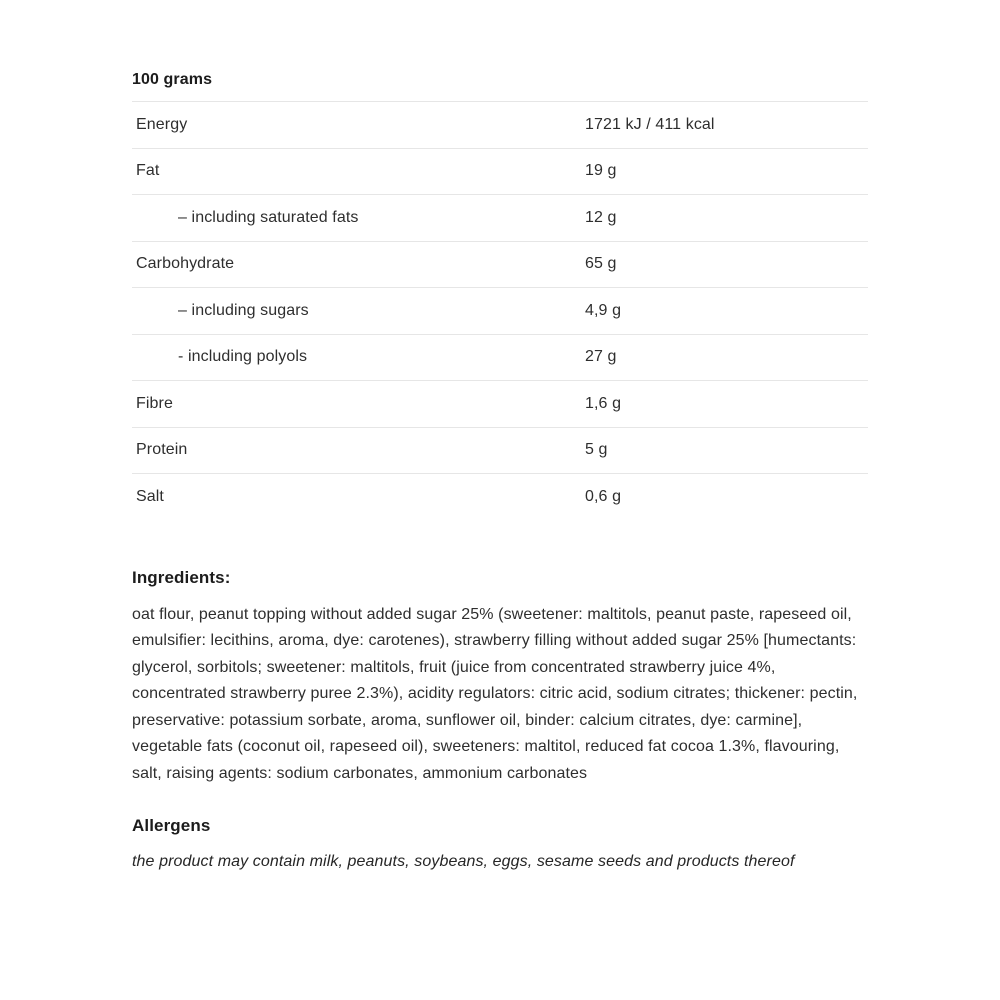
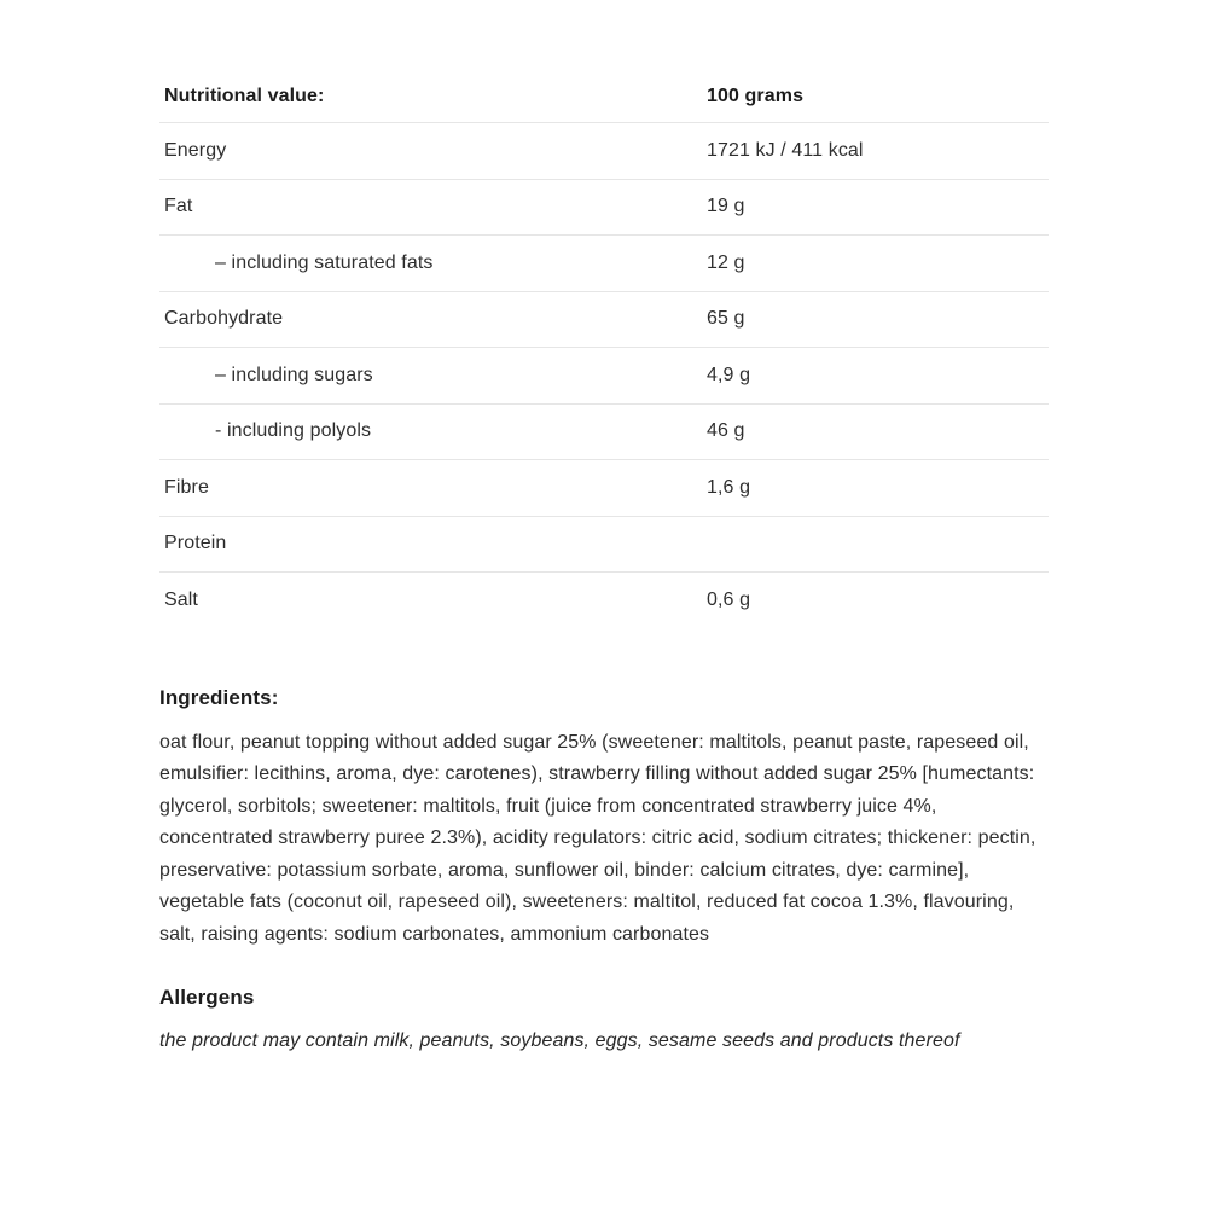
+ Nutritional value:
  100 grams
  Energy
  1721 kJ / 411 kcal
  Fat
  19 g
  – including saturated fats
  12 g
  Carbohydrate
  65 g
  – including sugars
  4,9 g
  - including polyols
- 27 g
+ 46 g
  Fibre
  1,6 g
  Protein
- 5 g
  Salt
  0,6 g
  Ingredients:
  oat flour, peanut topping without added sugar 25% (sweetener: maltitols, peanut paste, rapeseed oil, emulsifier: lecithins, aroma, dye: carotenes), strawberry filling without added sugar 25% [humectants: glycerol, sorbitols; sweetener: maltitols, fruit (juice from concentrated strawberry juice 4%, concentrated strawberry puree 2.3%), acidity regulators: citric acid, sodium citrates; thickener: pectin, preservative: potassium sorbate, aroma, sunflower oil, binder: calcium citrates, dye: carmine], vegetable fats (coconut oil, rapeseed oil), sweeteners: maltitol, reduced fat cocoa 1.3%, flavouring, salt, raising agents: sodium carbonates, ammonium carbonates
  Allergens
  the product may contain milk, peanuts, soybeans, eggs, sesame seeds and products thereof
